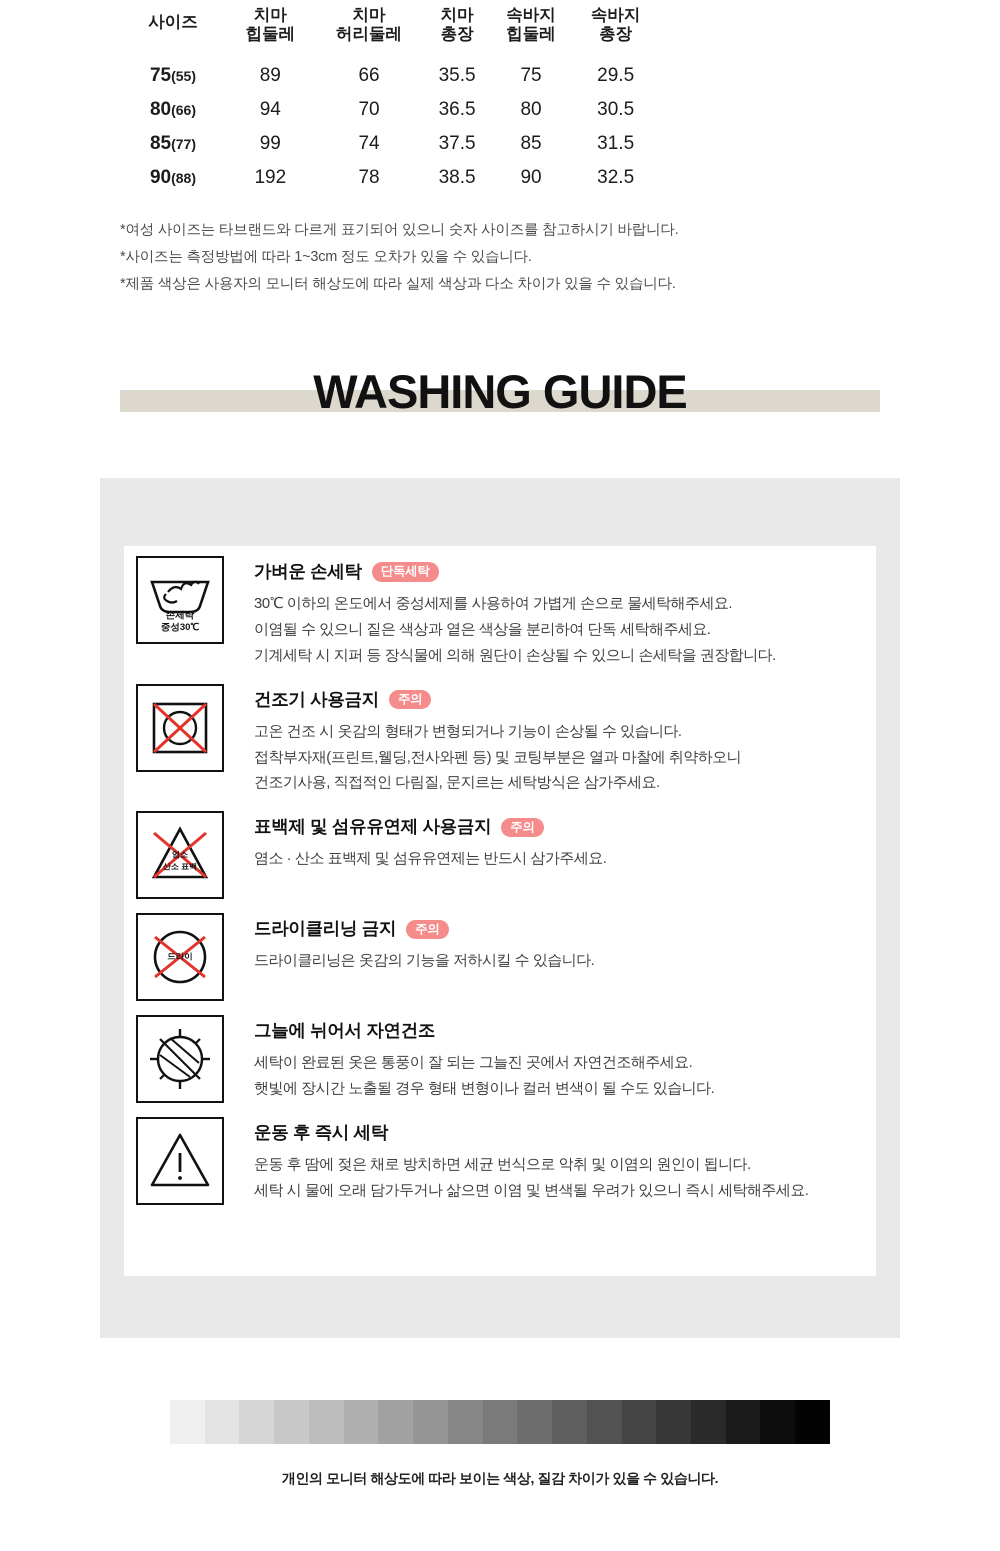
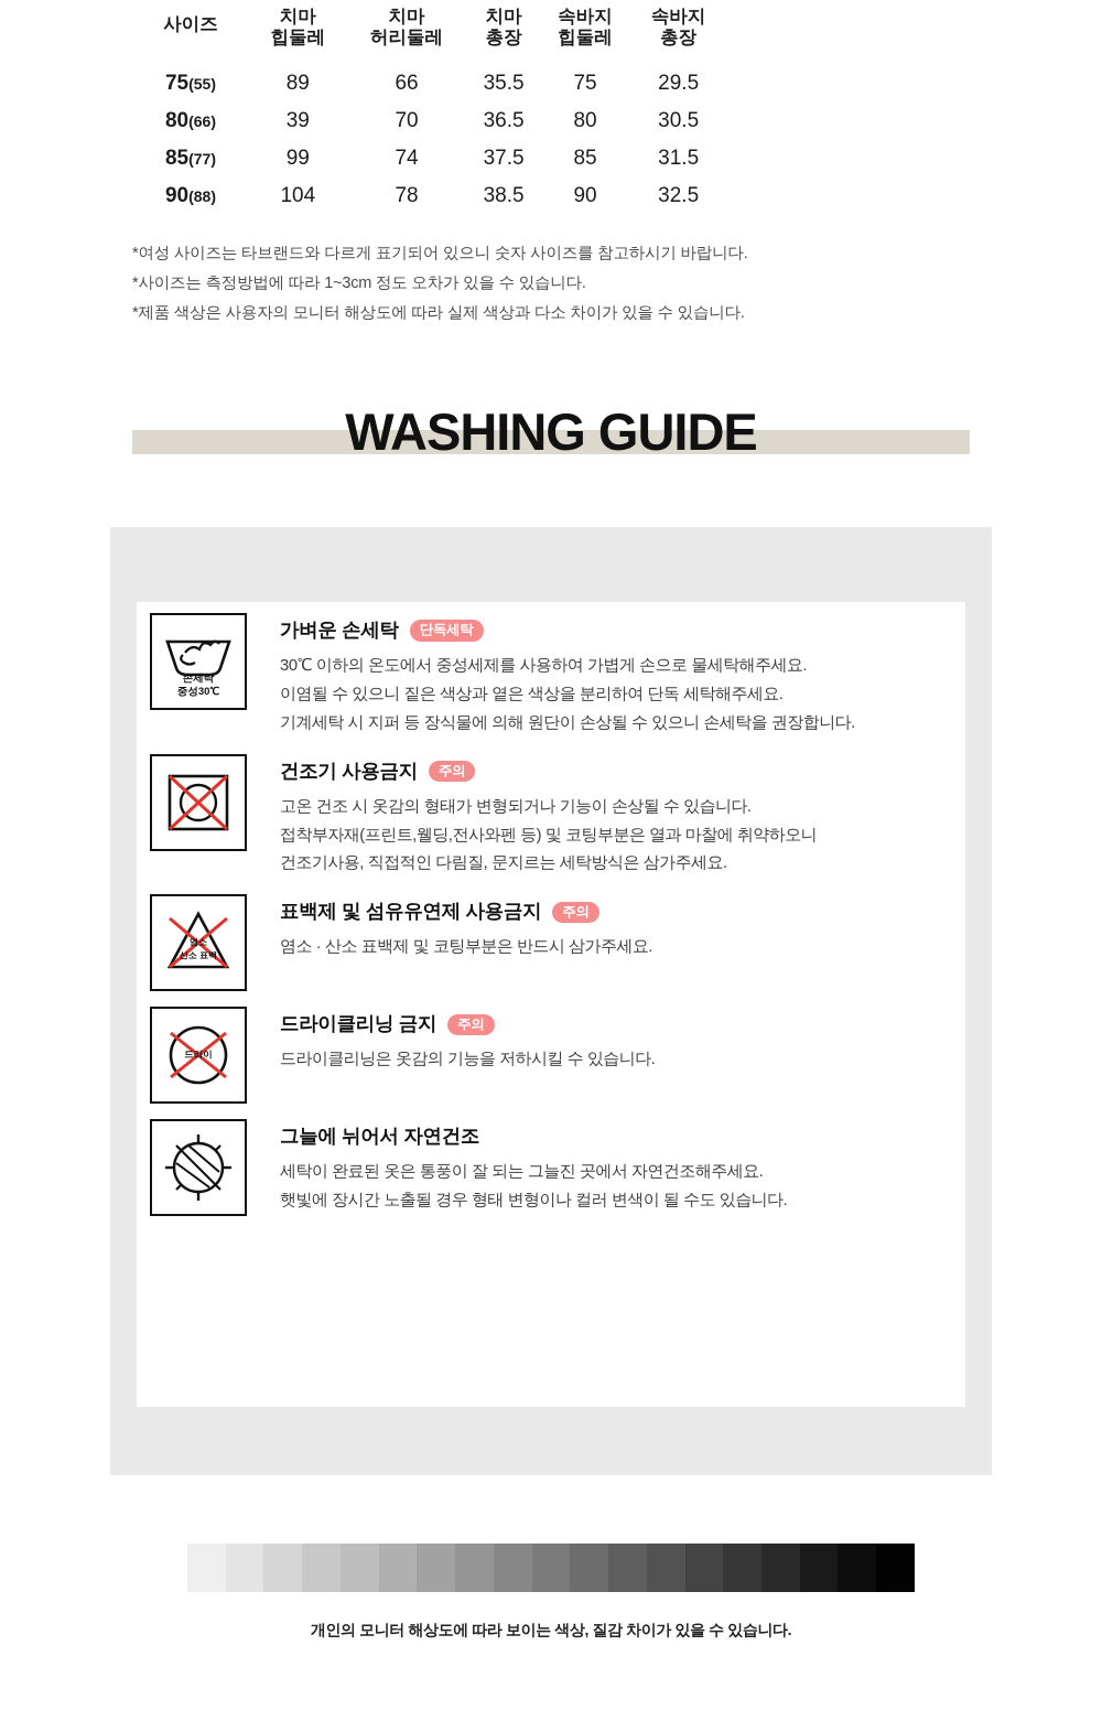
  사이즈	치마힙둘레	치마허리둘레	치마총장	속바지힙둘레	속바지총장
  75(55)	89	66	35.5	75	29.5
- 80(66)	94	70	36.5	80	30.5
+ 80(66)	39	70	36.5	80	30.5
  85(77)	99	74	37.5	85	31.5
- 90(88)	192	78	38.5	90	32.5
+ 90(88)	104	78	38.5	90	32.5
  *여성 사이즈는 타브랜드와 다르게 표기되어 있으니 숫자 사이즈를 참고하시기 바랍니다.
  *사이즈는 측정방법에 따라 1~3cm 정도 오차가 있을 수 있습니다.
  *제품 색상은 사용자의 모니터 해상도에 따라 실제 색상과 다소 차이가 있을 수 있습니다.
  WASHING GUIDE
  손세탁
  중성30℃
  가벼운 손세탁
  단독세탁
  30℃ 이하의 온도에서 중성세제를 사용하여 가볍게 손으로 물세탁해주세요.
  이염될 수 있으니 짙은 색상과 옅은 색상을 분리하여 단독 세탁해주세요.
  기계세탁 시 지퍼 등 장식물에 의해 원단이 손상될 수 있으니 손세탁을 권장합니다.
  건조기 사용금지
  주의
  고온 건조 시 옷감의 형태가 변형되거나 기능이 손상될 수 있습니다.
  접착부자재(프린트,웰딩,전사와펜 등) 및 코팅부분은 열과 마찰에 취약하오니
  건조기사용, 직접적인 다림질, 문지르는 세탁방식은 삼가주세요.
  염소
  산소 표백
  표백제 및 섬유유연제 사용금지
  주의
- 염소 · 산소 표백제 및 섬유유연제는 반드시 삼가주세요.
+ 염소 · 산소 표백제 및 코팅부분은 반드시 삼가주세요.
  드라이
  드라이클리닝 금지
  주의
  드라이클리닝은 옷감의 기능을 저하시킬 수 있습니다.
  그늘에 뉘어서 자연건조
  세탁이 완료된 옷은 통풍이 잘 되는 그늘진 곳에서 자연건조해주세요.
  햇빛에 장시간 노출될 경우 형태 변형이나 컬러 변색이 될 수도 있습니다.
- 운동 후 즉시 세탁
- 운동 후 땀에 젖은 채로 방치하면 세균 번식으로 악취 및 이염의 원인이 됩니다.
- 세탁 시 물에 오래 담가두거나 삶으면 이염 및 변색될 우려가 있으니 즉시 세탁해주세요.
  개인의 모니터 해상도에 따라 보이는 색상, 질감 차이가 있을 수 있습니다.
